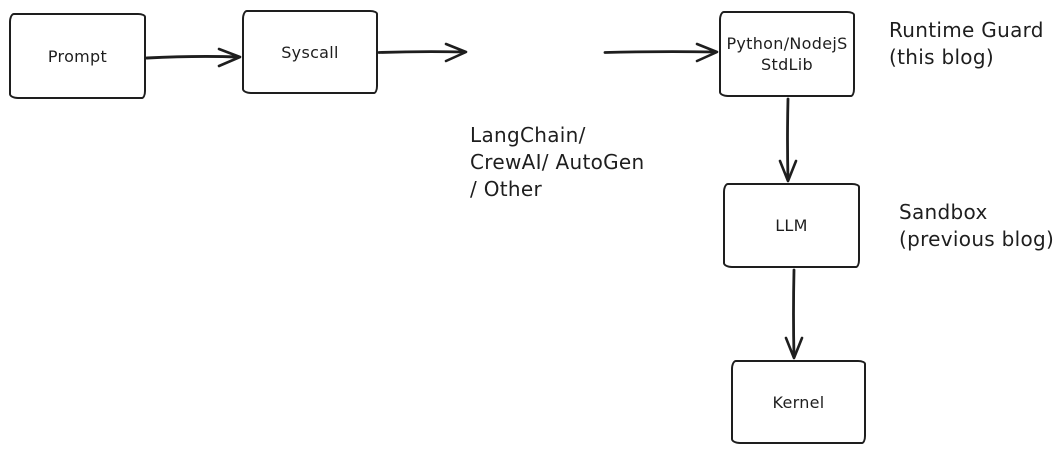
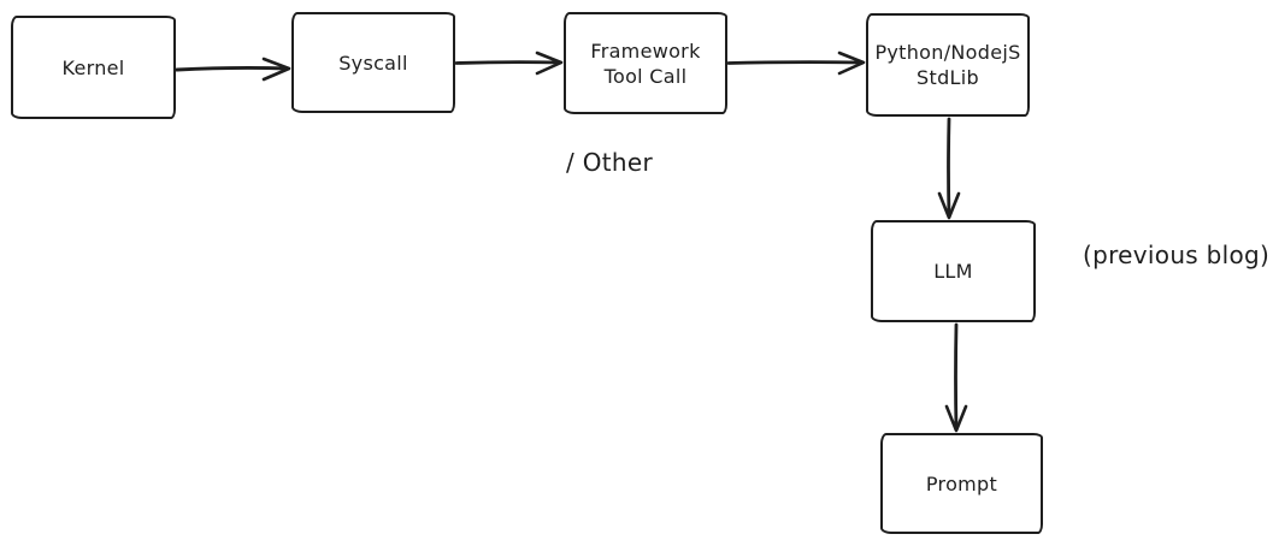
- Prompt
+ Kernel
  Syscall
+ Framework
+ Tool Call
  Python/NodejS
  StdLib
  LLM
- Kernel
+ Prompt
- LangChain/
- CrewAI/ AutoGen
  / Other
- Runtime Guard
- (this blog)
- Sandbox
  (previous blog)
